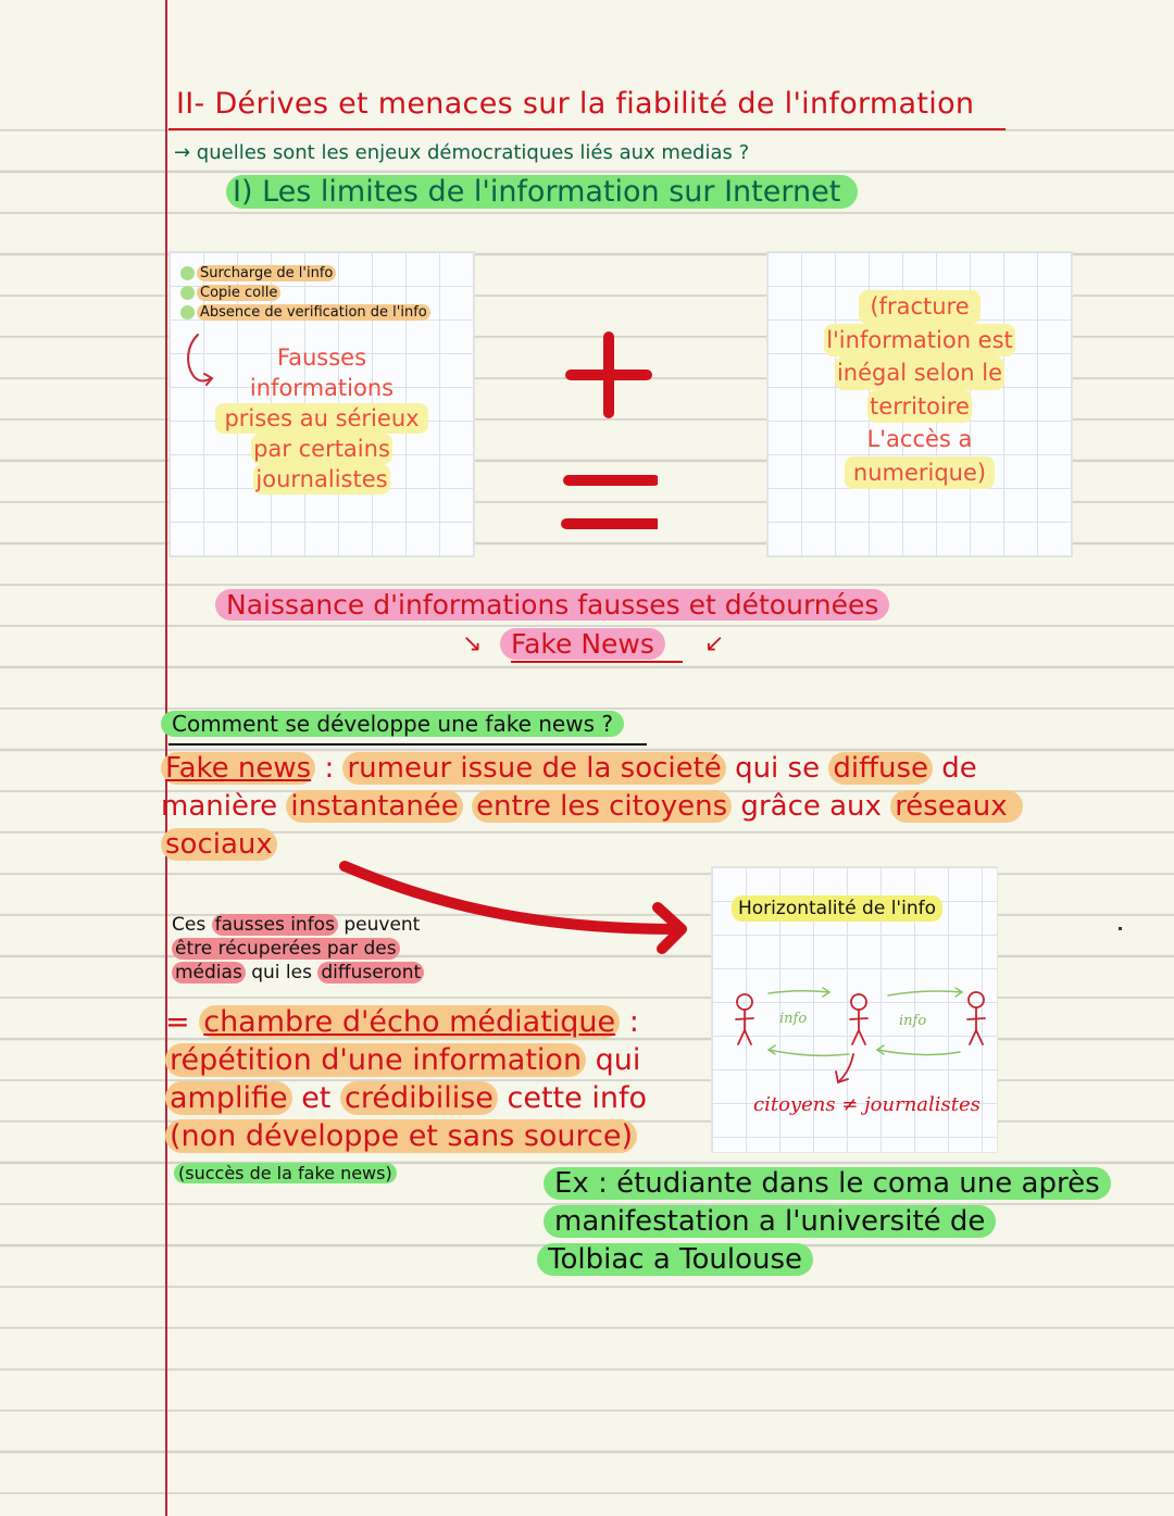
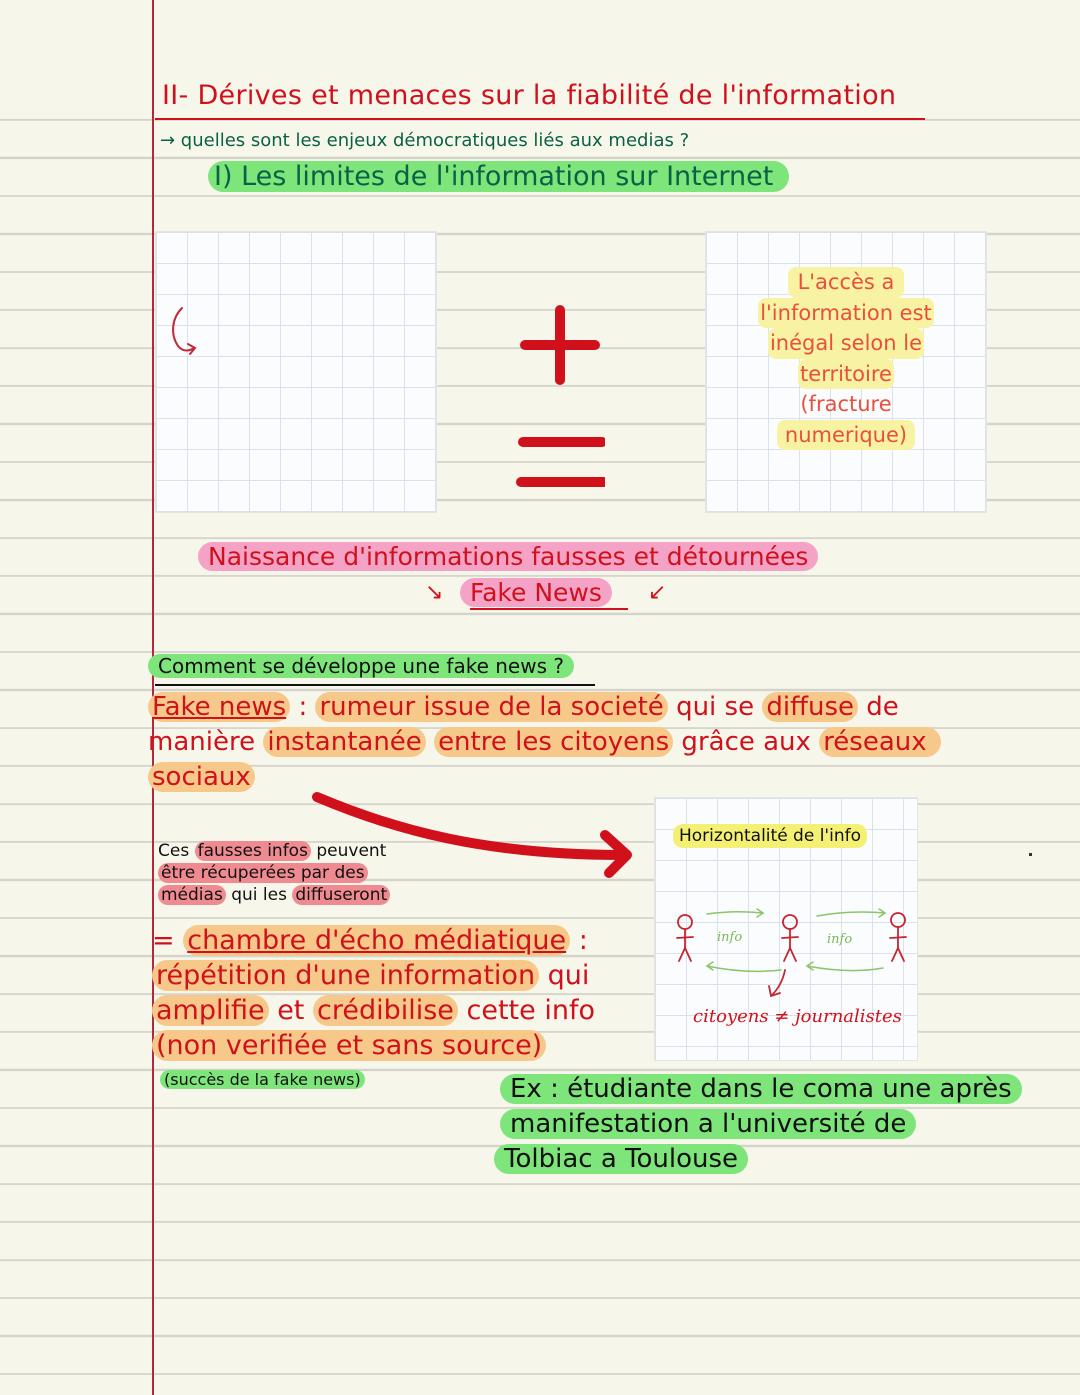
  II- Dérives et menaces sur la fiabilité de l'information
  → quelles sont les enjeux démocratiques liés aux medias ?
  I) Les limites de l'information sur Internet
- Surcharge de l'info
- Copie colle
- Absence de verification de l'info
- Fausses
- informations
- prises au sérieux
- par certains
- journalistes
- (fracture
+ L'accès a
  l'information est
  inégal selon le
  territoire
- L'accès a
+ (fracture
  numerique)
  Naissance d'informations fausses et détournées
  ↘
  Fake News
  ↙
  Comment se développe une fake news ?
  Fake news : rumeur issue de la societé qui se diffuse de
  manière instantanée entre les citoyens grâce aux réseaux
  sociaux
  Ces fausses infos peuvent
  être récuperées par des
  médias qui les diffuseront
  = chambre d'écho médiatique :
  répétition d'une information qui
  amplifie et crédibilise cette info
- (non développe et sans source)
+ (non verifiée et sans source)
  (succès de la fake news)
  Horizontalité de l'info
  info
  info
  citoyens ≠ journalistes
  Ex : étudiante dans le coma une après
  manifestation a l'université de
  Tolbiac a Toulouse
